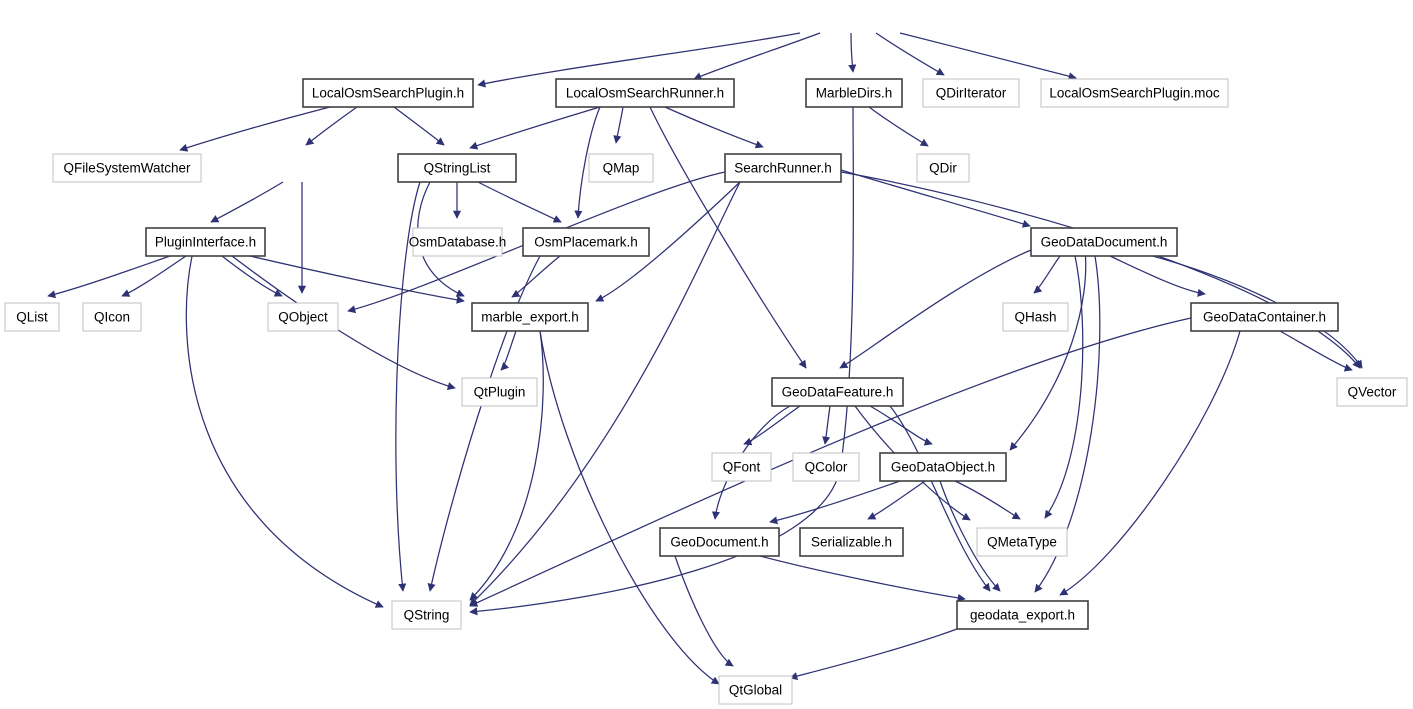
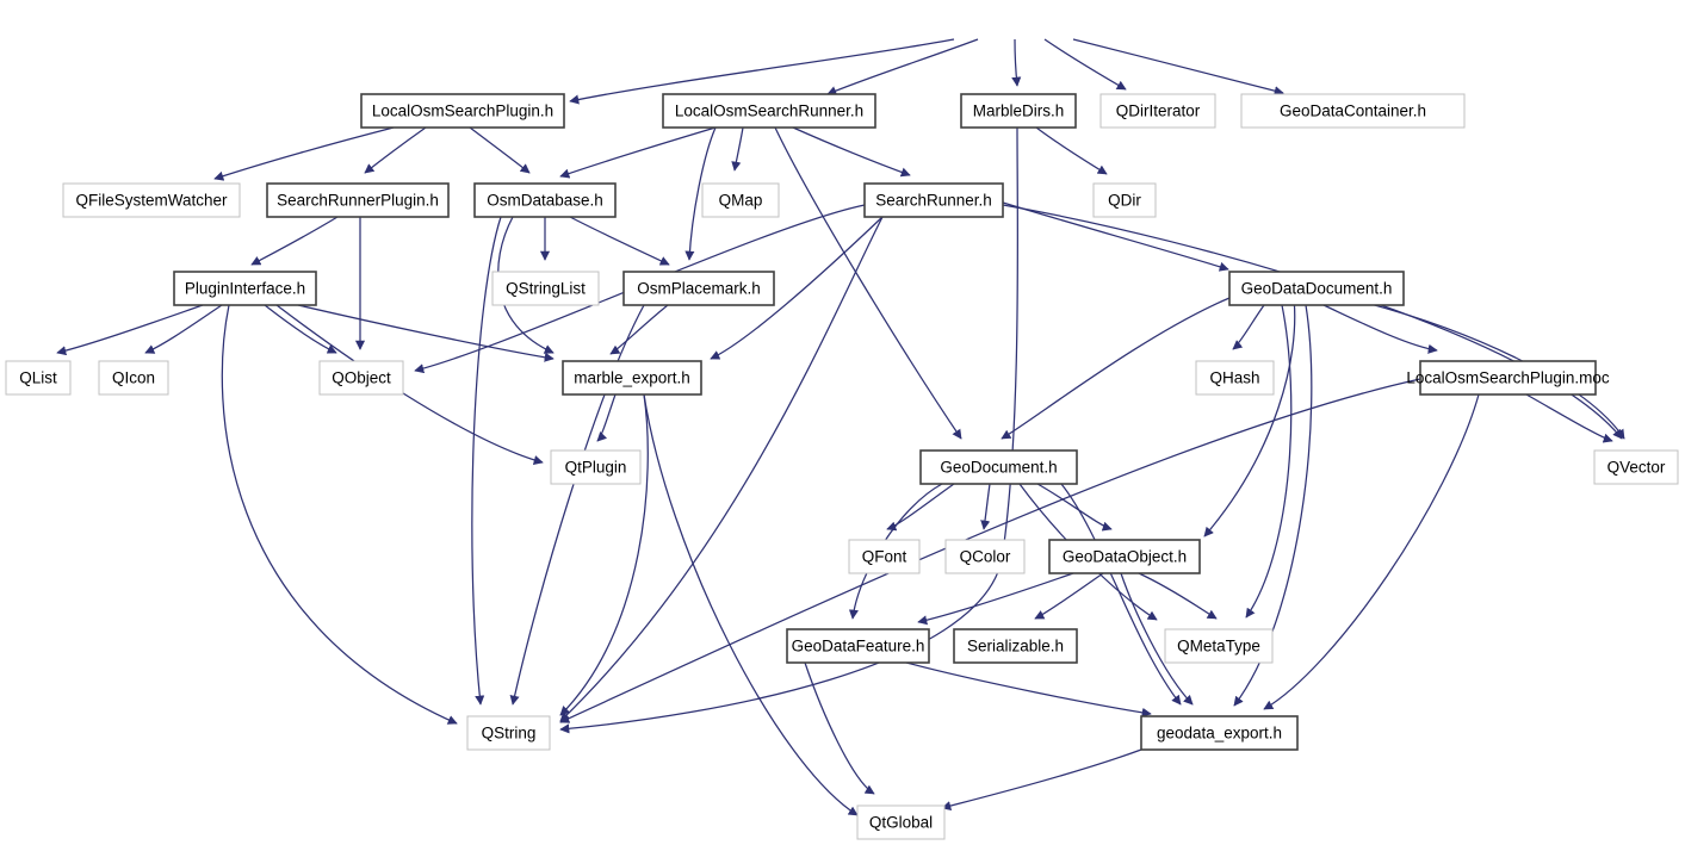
  LocalOsmSearchPlugin.h
  LocalOsmSearchRunner.h
  MarbleDirs.h
  QDirIterator
- LocalOsmSearchPlugin.moc
+ GeoDataContainer.h
  QFileSystemWatcher
+ SearchRunnerPlugin.h
- QStringList
+ OsmDatabase.h
  QMap
  SearchRunner.h
  QDir
  PluginInterface.h
- OsmDatabase.h
+ QStringList
  OsmPlacemark.h
  GeoDataDocument.h
  QList
  QIcon
  QObject
  marble_export.h
  QHash
- GeoDataContainer.h
+ LocalOsmSearchPlugin.moc
  QtPlugin
- GeoDataFeature.h
+ GeoDocument.h
  QVector
  QFont
  QColor
  GeoDataObject.h
- GeoDocument.h
+ GeoDataFeature.h
  Serializable.h
  QMetaType
  QString
  geodata_export.h
  QtGlobal
